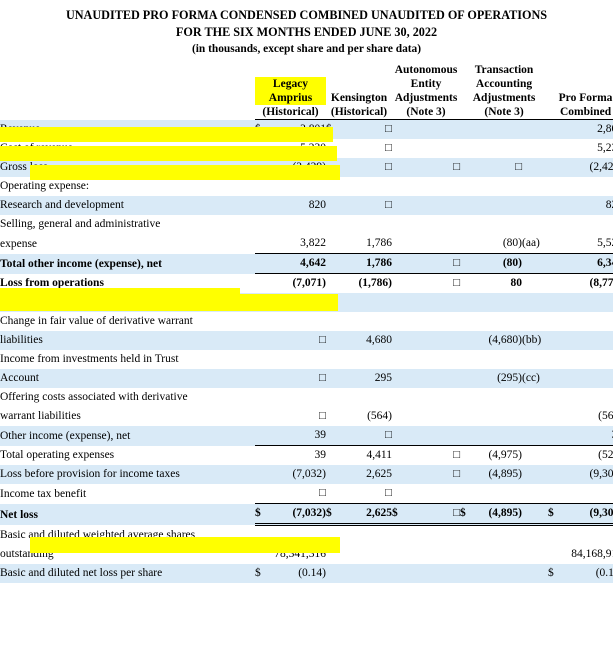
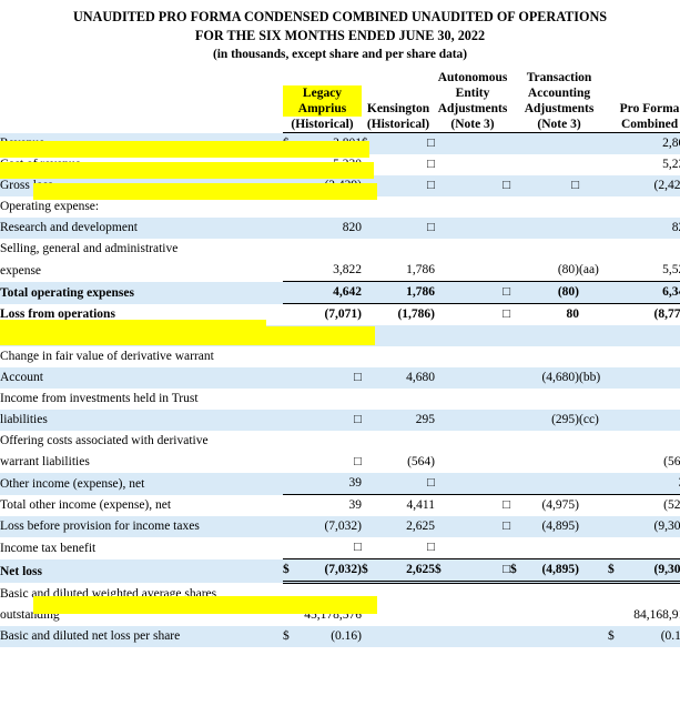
  UNAUDITED PRO FORMA CONDENSED COMBINED UNAUDITED OF OPERATIONS
  FOR THE SIX MONTHS ENDED JUNE 30, 2022
  (in thousands, except share and per share data)
  			Autonomous	Transaction
  	Legacy		Entity	Accounting
  	Amprius	Kensington	Adjustments	Adjustments	Pro Forma
  	(Historical)	(Historical)	(Note 3)	(Note 3)	Combined
  Operating expense:
  Research and development		820		□							8
  Selling, general and administrative
  expense		3,822		1,786				(80)	(aa)		5,5
- Total other income (expense), net		4,642		1,786		□		(80)			6,3
+ Total operating expenses		4,642		1,786		□		(80)			6,3
  Loss from operations		(7,071)		(1,786)		□		80			(8,77
  Change in fair value of derivative warrant
- liabilities		□		4,680				(4,680)	(bb)
+ Account		□		4,680				(4,680)	(bb)
  Income from investments held in Trust
- Account		□		295				(295)	(cc)
+ liabilities		□		295				(295)	(cc)
  Offering costs associated with derivative
  warrant liabilities		□		(564)							(56
  Other income (expense), net		39		□
- Total operating expenses		39		4,411		□		(4,975)			(52
+ Total other income (expense), net		39		4,411		□		(4,975)			(52
  Loss before provision for income taxes		(7,032)		2,625		□		(4,895)			(9,30
  Income tax benefit		□		□
  Net loss	$	(7,032)	$	2,625	$	□	$	(4,895)		$	(9,30
  Basic and diluted weighted average shares
- outstanding		78,341,316									84,168,9
+ outstanding		45,178,576									84,168,9
- Basic and diluted net loss per share	$	(0.14)								$	(0.1
+ Basic and diluted net loss per share	$	(0.16)								$	(0.1
